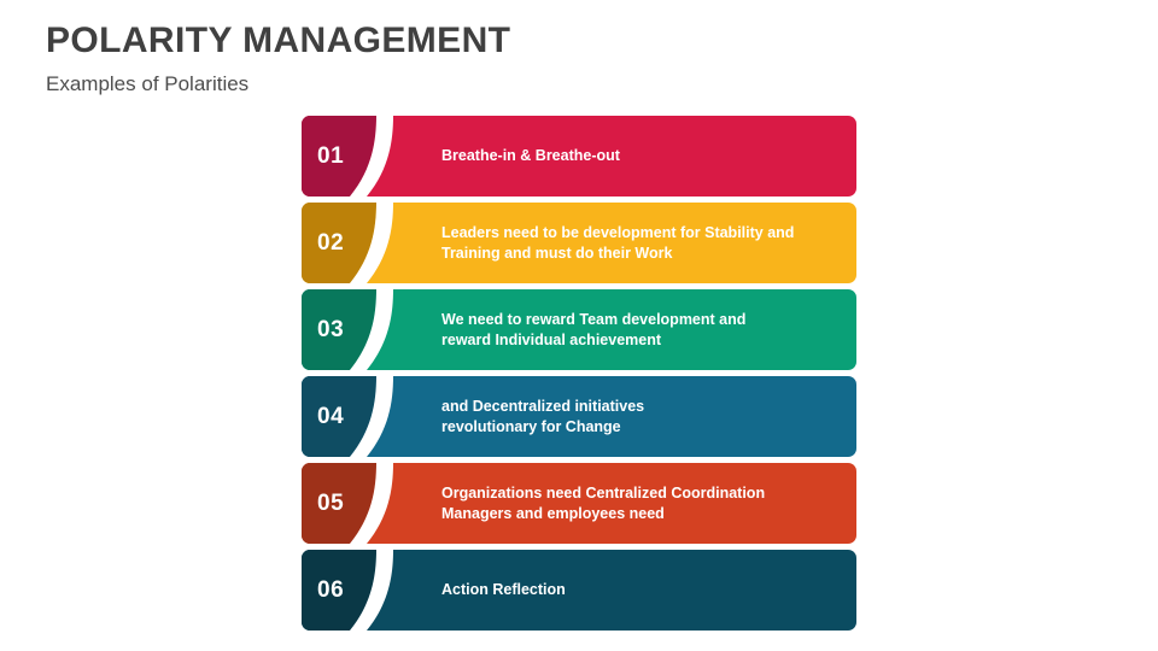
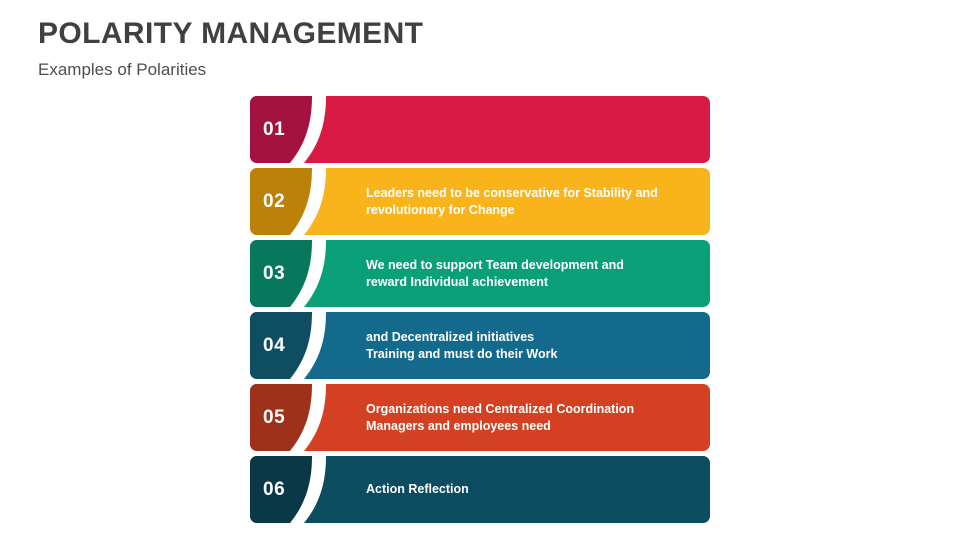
  POLARITY MANAGEMENT
  Examples of Polarities
  01
- Breathe-in & Breathe-out
  02
- Leaders need to be development for Stability and
+ Leaders need to be conservative for Stability and
- Training and must do their Work
+ revolutionary for Change
  03
- We need to reward Team development and
+ We need to support Team development and
  reward Individual achievement
  04
  and Decentralized initiatives
- revolutionary for Change
+ Training and must do their Work
  05
  Organizations need Centralized Coordination
  Managers and employees need
  06
  Action Reflection
